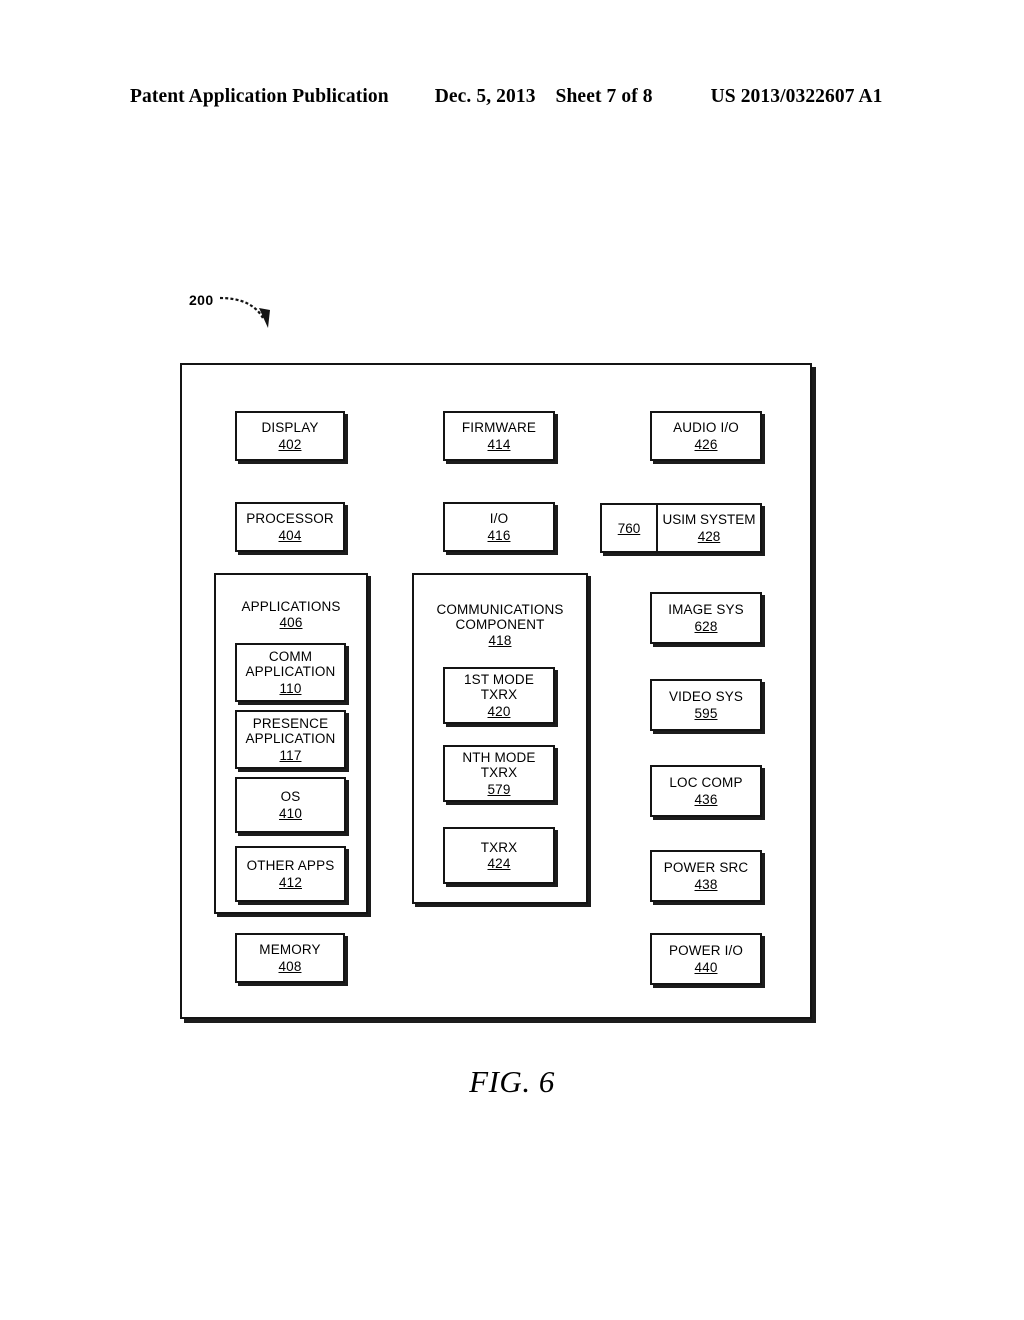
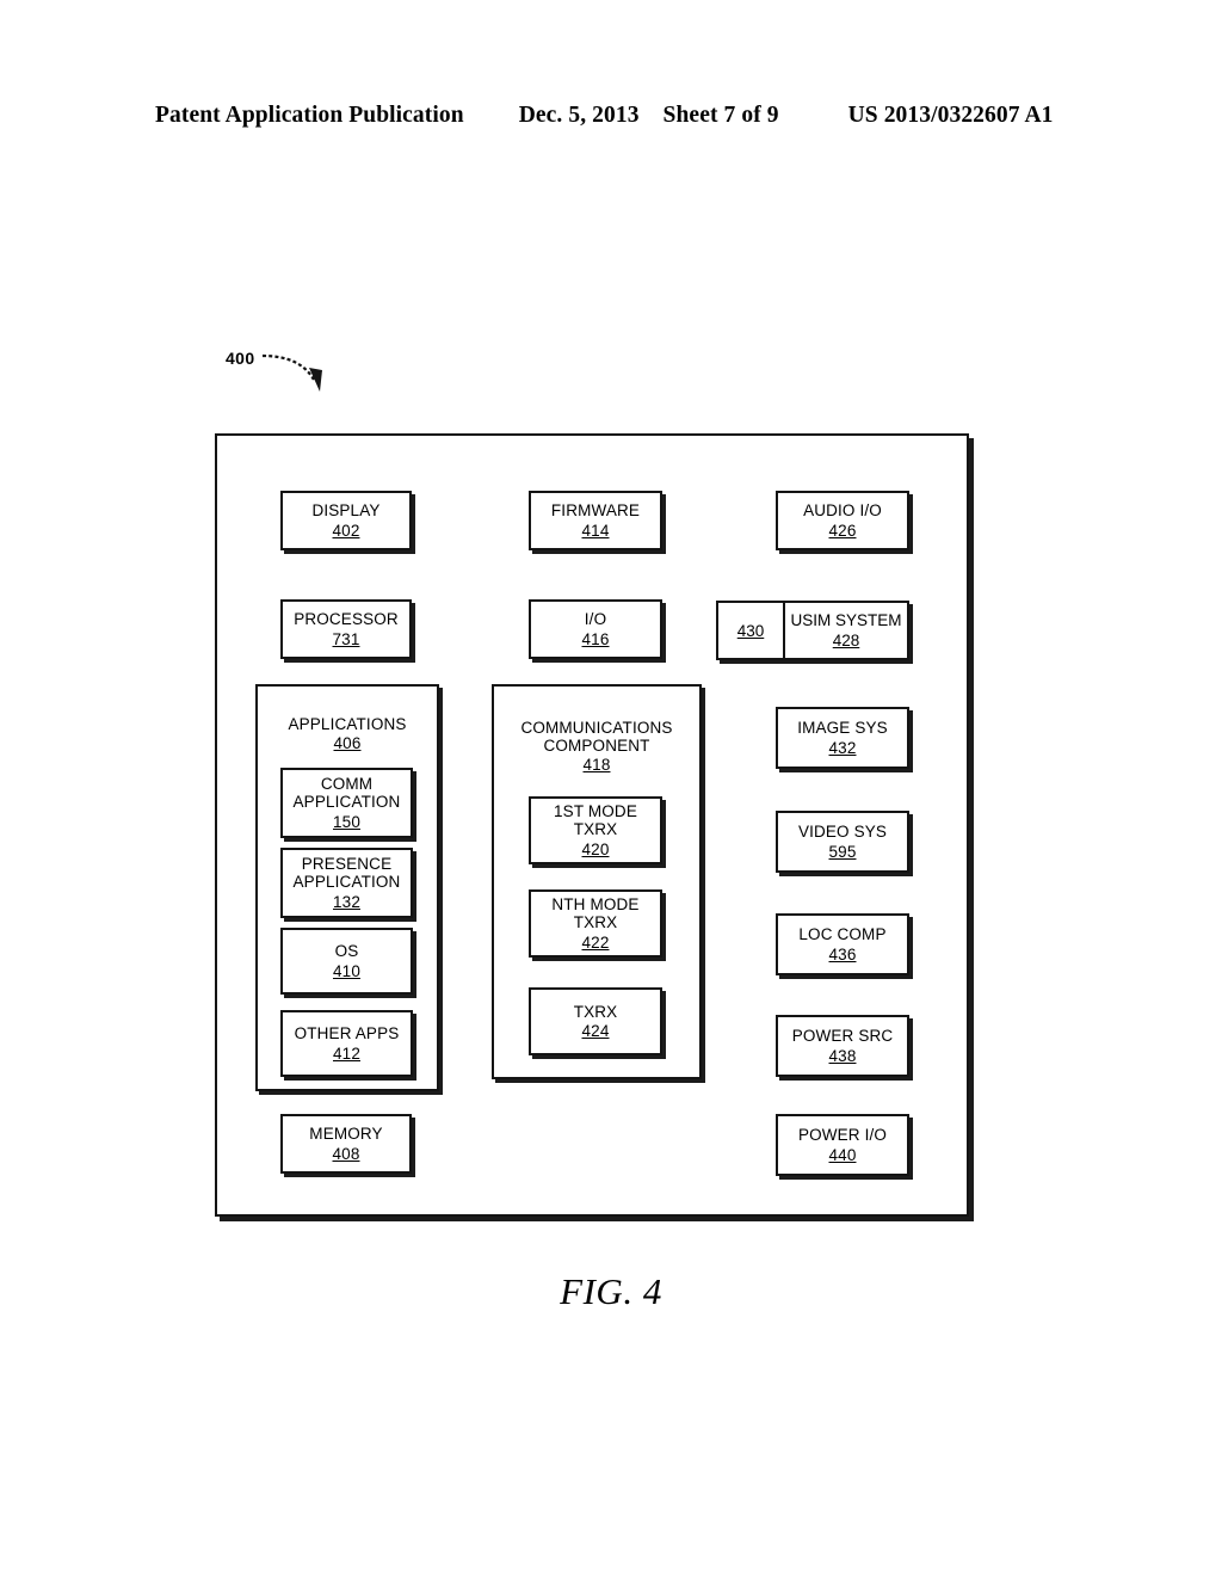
  Patent Application Publication
  Dec. 5, 2013
- Sheet 7 of 8
+ Sheet 7 of 9
  US 2013/0322607 A1
- 200
+ 400
  DISPLAY
  402
  FIRMWARE
  414
  AUDIO I/O
  426
  PROCESSOR
- 404
+ 731
  I/O
  416
- 760
+ 430
  USIM SYSTEM
  428
  APPLICATIONS
  406
  COMM
  APPLICATION
- 110
+ 150
  PRESENCE
  APPLICATION
- 117
+ 132
  OS
  410
  OTHER APPS
  412
  MEMORY
  408
  COMMUNICATIONS COMPONENT
  418
  1ST MODE
  TXRX
  420
  NTH MODE
  TXRX
- 579
+ 422
  TXRX
  424
  IMAGE SYS
- 628
+ 432
  VIDEO SYS
  595
  LOC COMP
  436
  POWER SRC
  438
  POWER I/O
  440
- FIG. 6
+ FIG. 4
